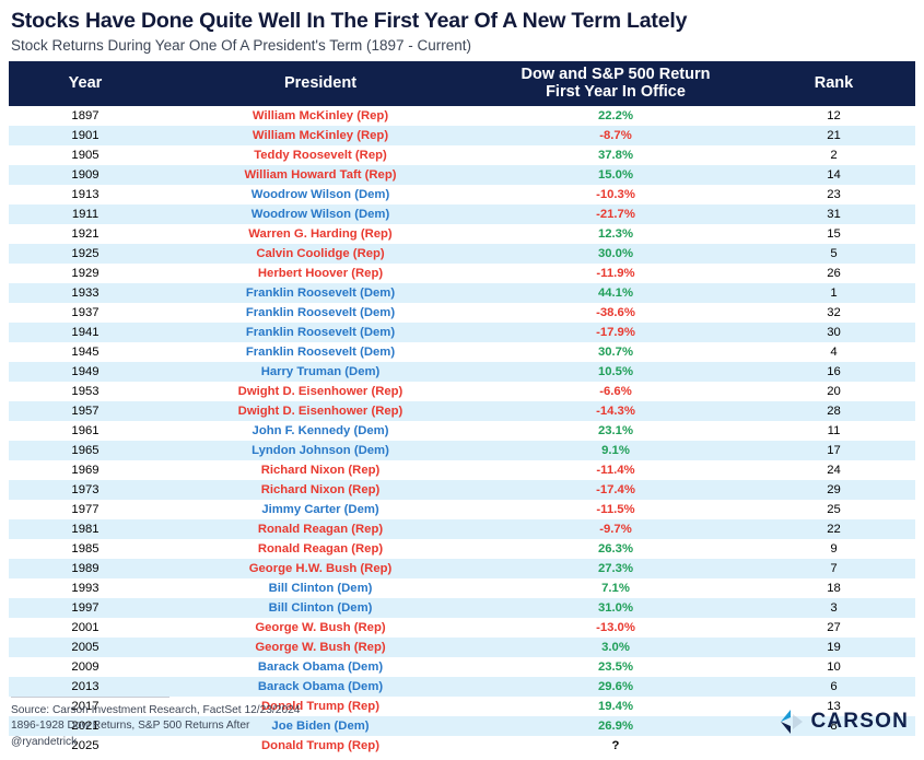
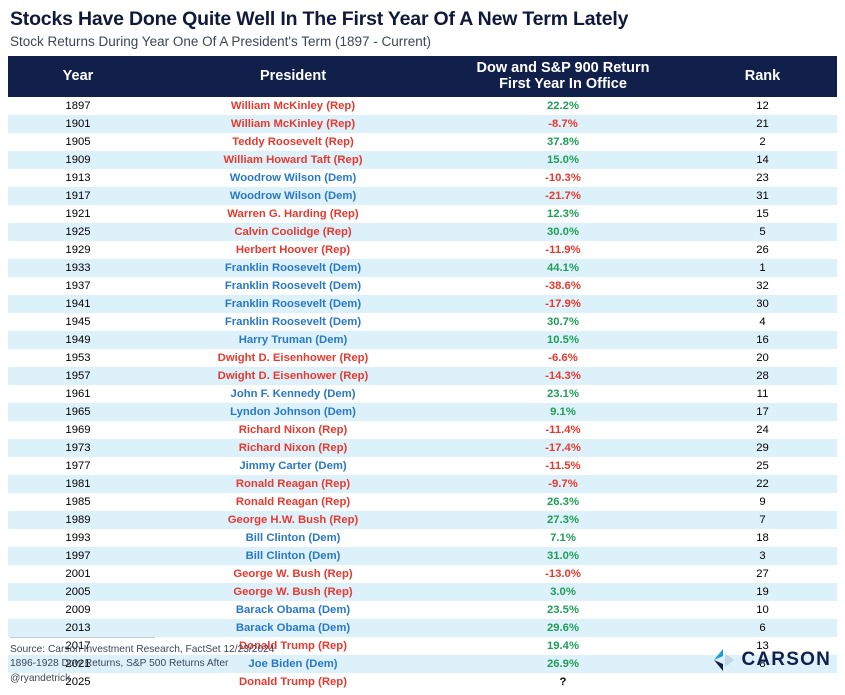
  Stocks Have Done Quite Well In The First Year Of A New Term Lately
  Stock Returns During Year One Of A President's Term (1897 - Current)
- Year	President	Dow and S&P 500 Return First Year In Office	Rank
+ Year	President	Dow and S&P 900 Return First Year In Office	Rank
  1897	William McKinley (Rep)	22.2%	12
  1901	William McKinley (Rep)	-8.7%	21
  1905	Teddy Roosevelt (Rep)	37.8%	2
  1909	William Howard Taft (Rep)	15.0%	14
  1913	Woodrow Wilson (Dem)	-10.3%	23
- 1911	Woodrow Wilson (Dem)	-21.7%	31
+ 1917	Woodrow Wilson (Dem)	-21.7%	31
  1921	Warren G. Harding (Rep)	12.3%	15
  1925	Calvin Coolidge (Rep)	30.0%	5
  1929	Herbert Hoover (Rep)	-11.9%	26
  1933	Franklin Roosevelt (Dem)	44.1%	1
  1937	Franklin Roosevelt (Dem)	-38.6%	32
  1941	Franklin Roosevelt (Dem)	-17.9%	30
  1945	Franklin Roosevelt (Dem)	30.7%	4
  1949	Harry Truman (Dem)	10.5%	16
  1953	Dwight D. Eisenhower (Rep)	-6.6%	20
  1957	Dwight D. Eisenhower (Rep)	-14.3%	28
  1961	John F. Kennedy (Dem)	23.1%	11
  1965	Lyndon Johnson (Dem)	9.1%	17
  1969	Richard Nixon (Rep)	-11.4%	24
  1973	Richard Nixon (Rep)	-17.4%	29
  1977	Jimmy Carter (Dem)	-11.5%	25
  1981	Ronald Reagan (Rep)	-9.7%	22
  1985	Ronald Reagan (Rep)	26.3%	9
  1989	George H.W. Bush (Rep)	27.3%	7
  1993	Bill Clinton (Dem)	7.1%	18
  1997	Bill Clinton (Dem)	31.0%	3
  2001	George W. Bush (Rep)	-13.0%	27
  2005	George W. Bush (Rep)	3.0%	19
  2009	Barack Obama (Dem)	23.5%	10
  2013	Barack Obama (Dem)	29.6%	6
  2017	Donald Trump (Rep)	19.4%	13
  2021	Joe Biden (Dem)	26.9%	8
  2025	Donald Trump (Rep)	?
  Source: Carson Investment Research, FactSet 12/23/2024
  1896-1928 Dow Returns, S&P 500 Returns After
  @ryandetrick
  CARSON
